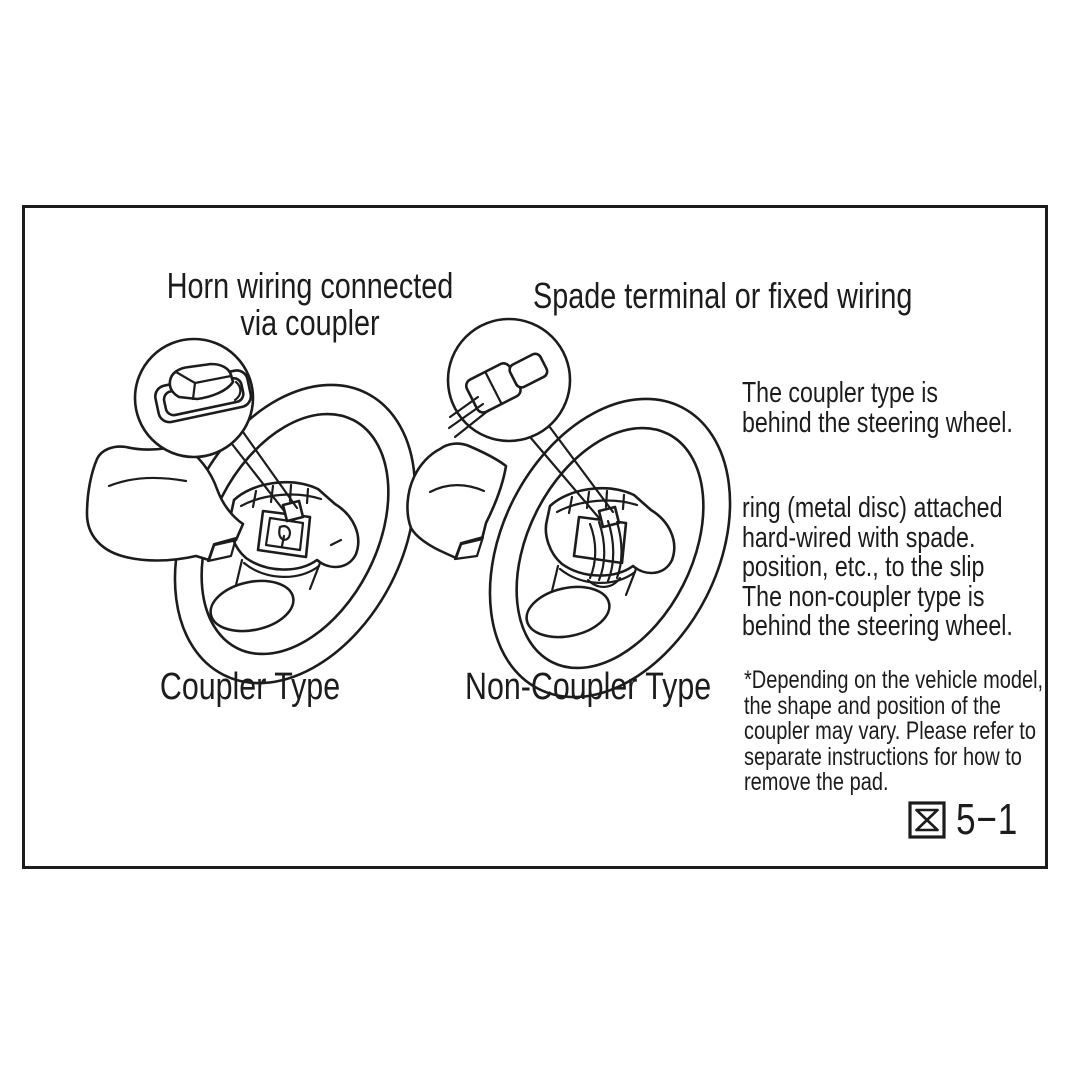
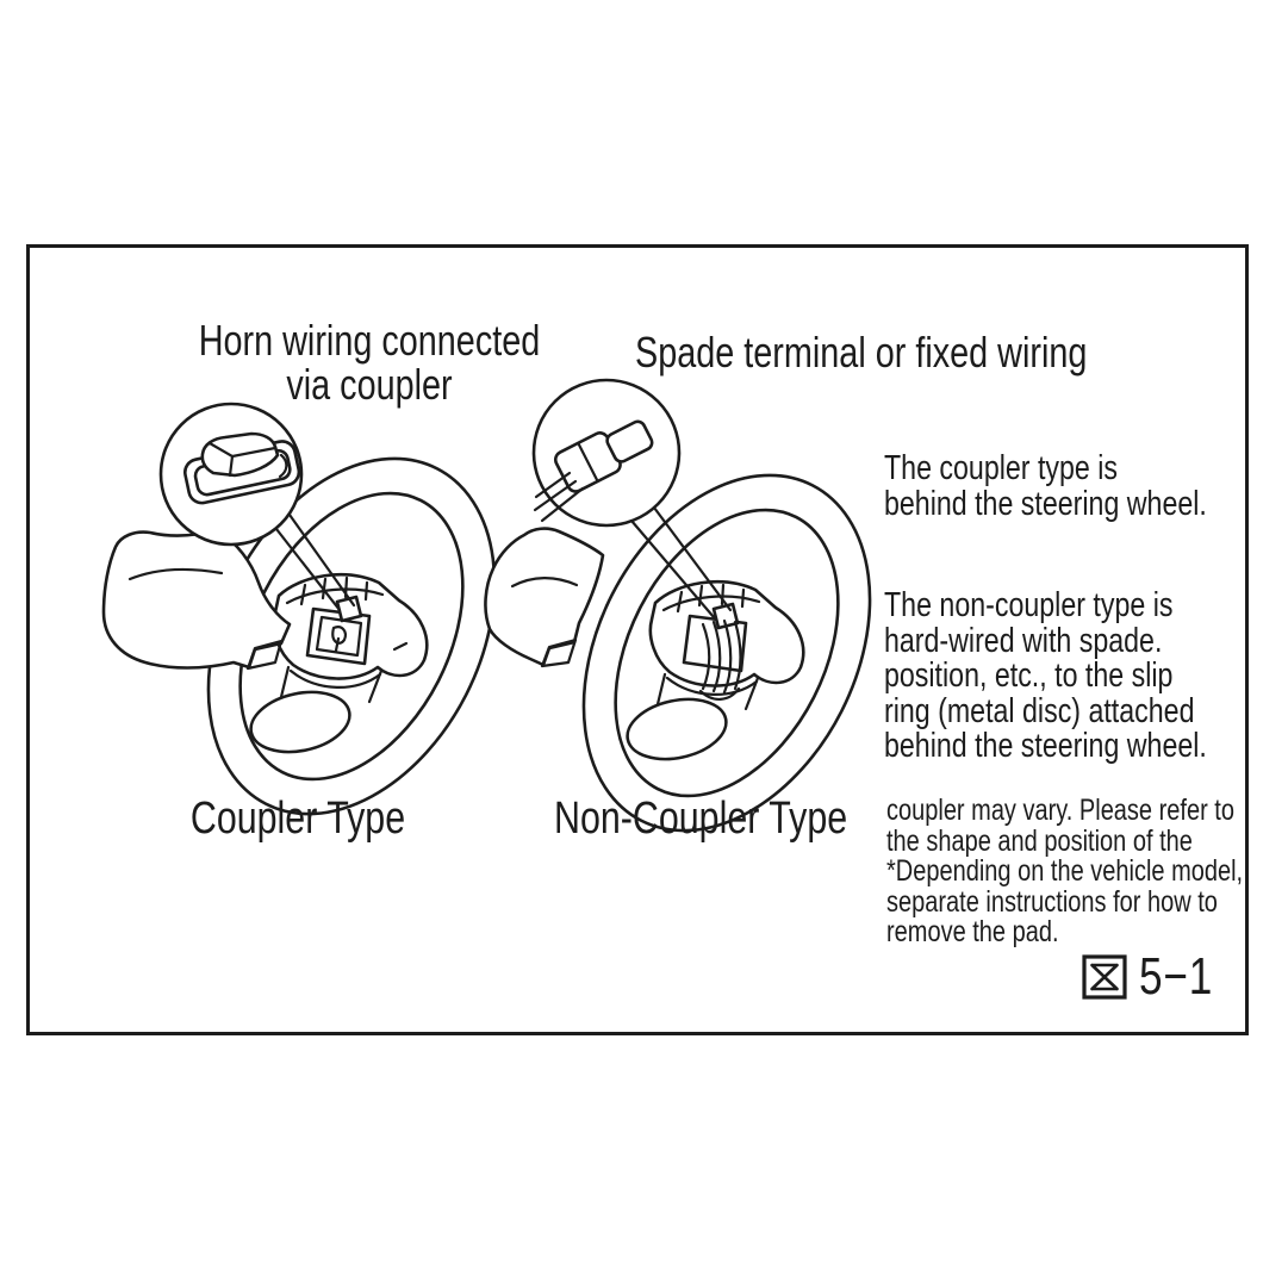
  Horn wiring connected
  via coupler
  Spade terminal or fixed wiring
  Coupler Type
  Non-Coupler Type
  The coupler type is
  behind the steering wheel.
- ring (metal disc) attached
+ The non-coupler type is
  hard-wired with spade.
  position, etc., to the slip
- The non-coupler type is
+ ring (metal disc) attached
  behind the steering wheel.
- *Depending on the vehicle model,
+ coupler may vary. Please refer to
  the shape and position of the
- coupler may vary. Please refer to
+ *Depending on the vehicle model,
  separate instructions for how to
  remove the pad.
  5−1
